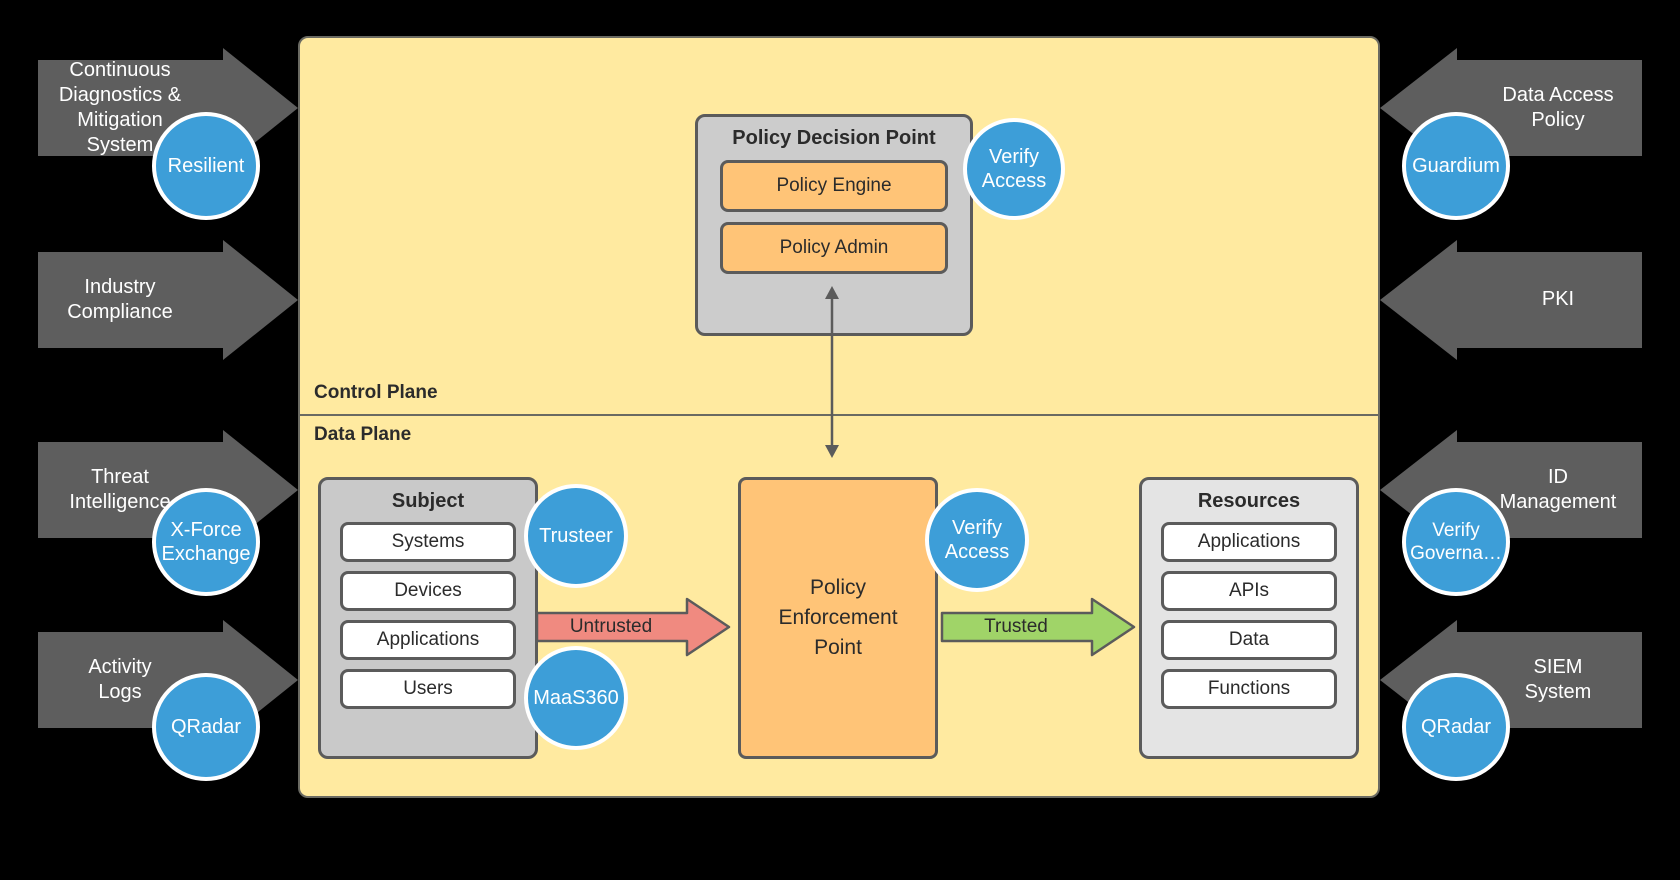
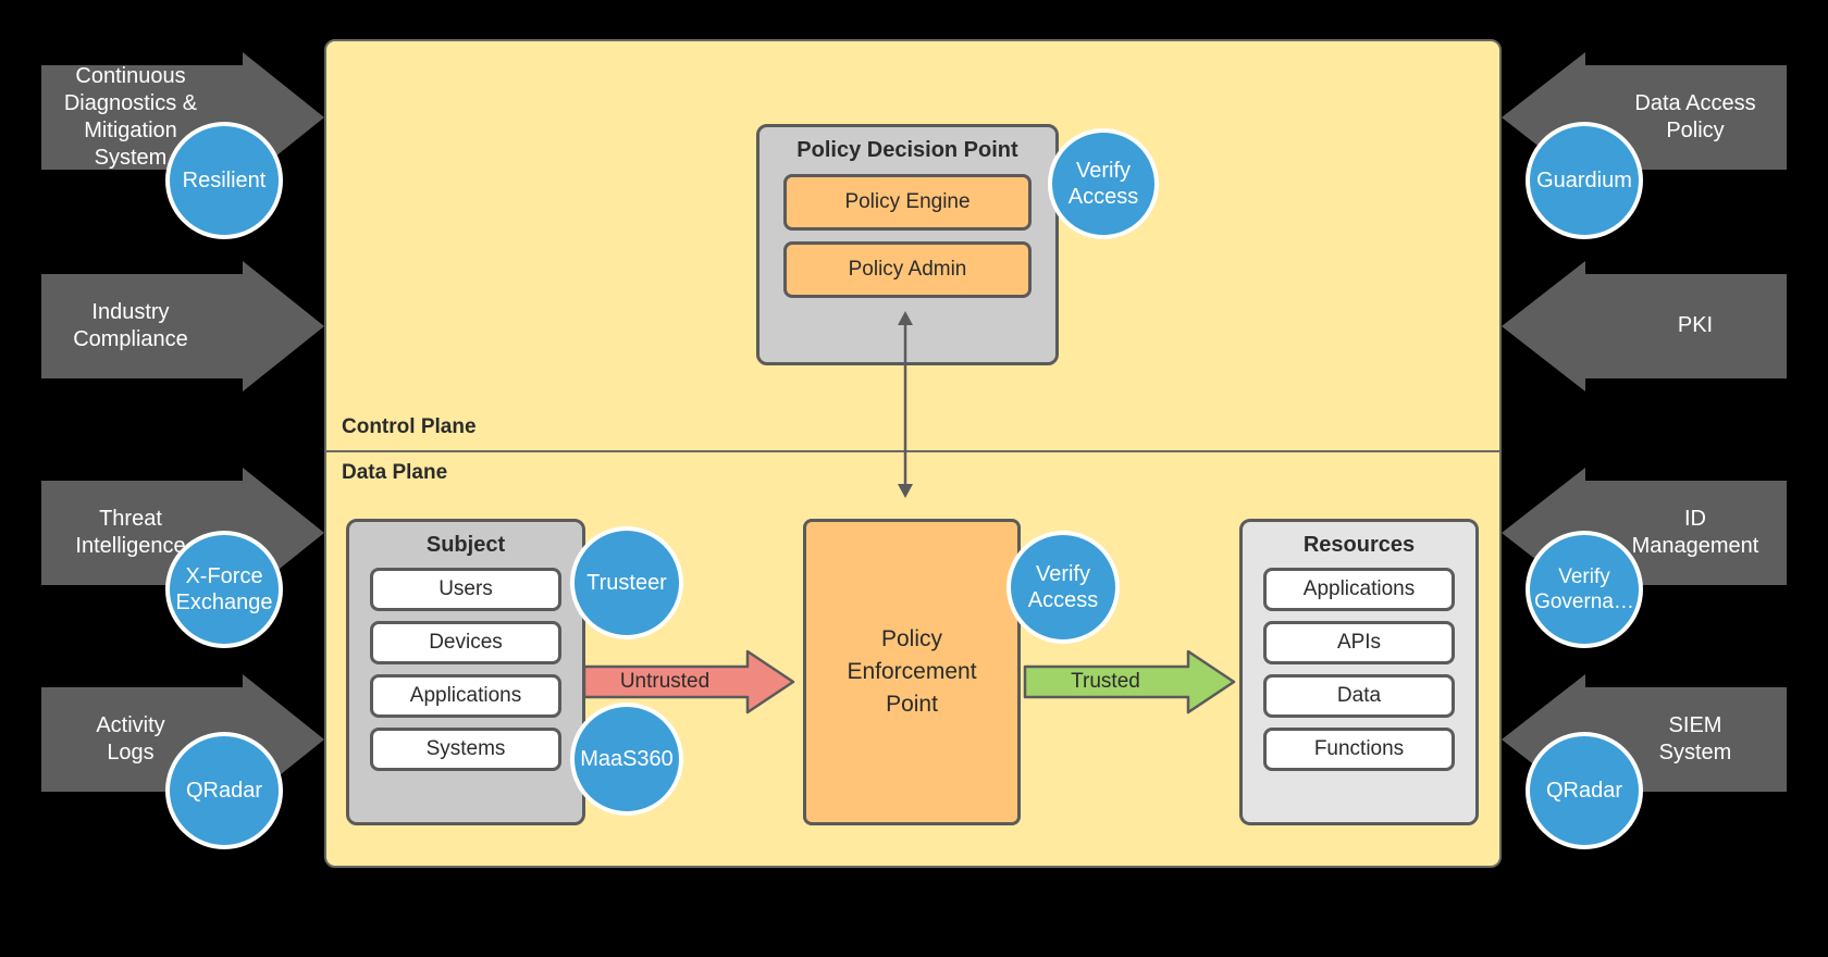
  Continuous
  Diagnostics &
  Mitigation
  System
  Industry
  Compliance
  Threat
  Intelligence
  Activity
  Logs
  Data Access
  Policy
  PKI
  ID
  Management
  SIEM
  System
  Control Plane
  Policy Decision Point
  Policy Engine
  Policy Admin
  Data Plane
  Subject
- Systems
+ Users
  Devices
  Applications
- Users
+ Systems
  Untrusted
  Policy
  Enforcement
  Point
  Trusted
  Resources
  Applications
  APIs
  Data
  Functions
  Resilient
  X-Force
  Exchange
  QRadar
  Guardium
  Verify
  Governa…
  QRadar
  Verify
  Access
  Trusteer
  MaaS360
  Verify
  Access
